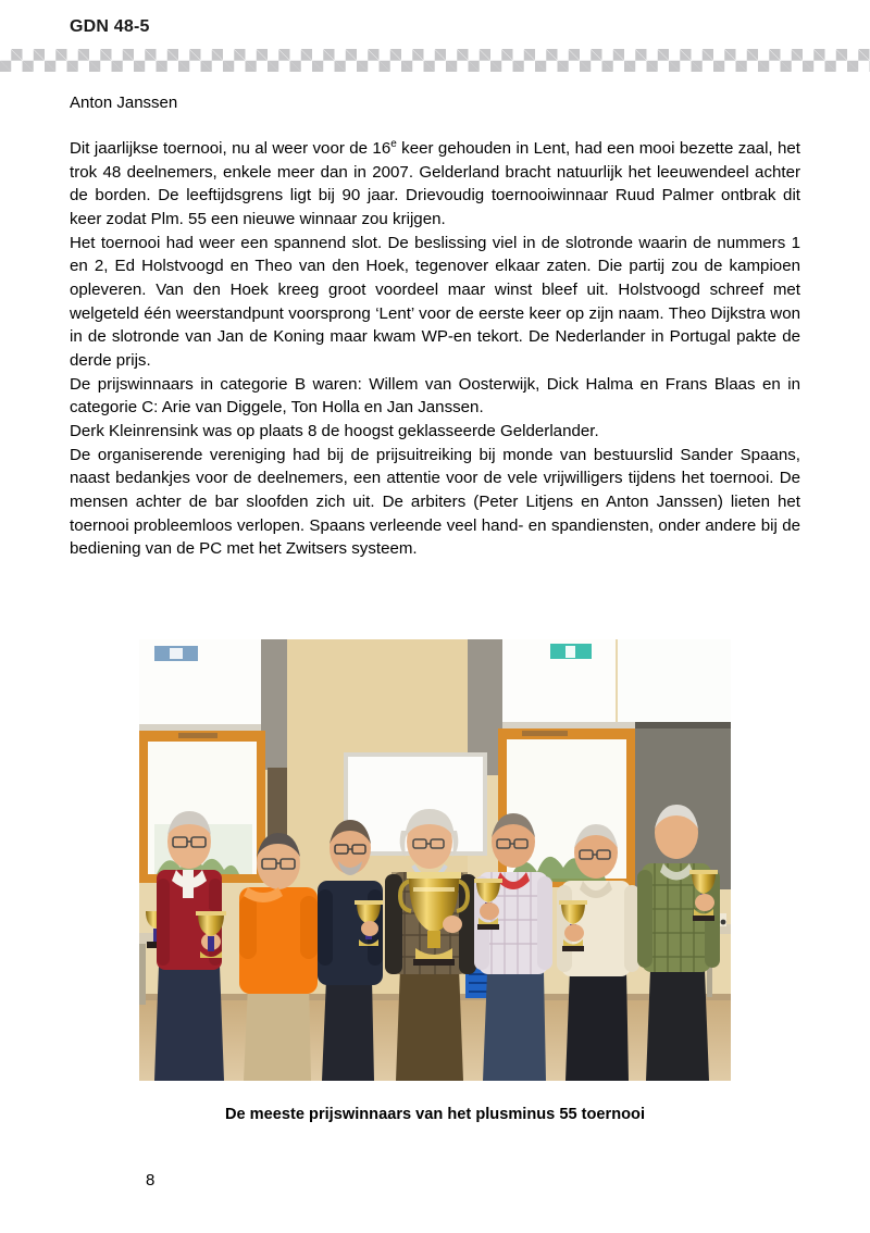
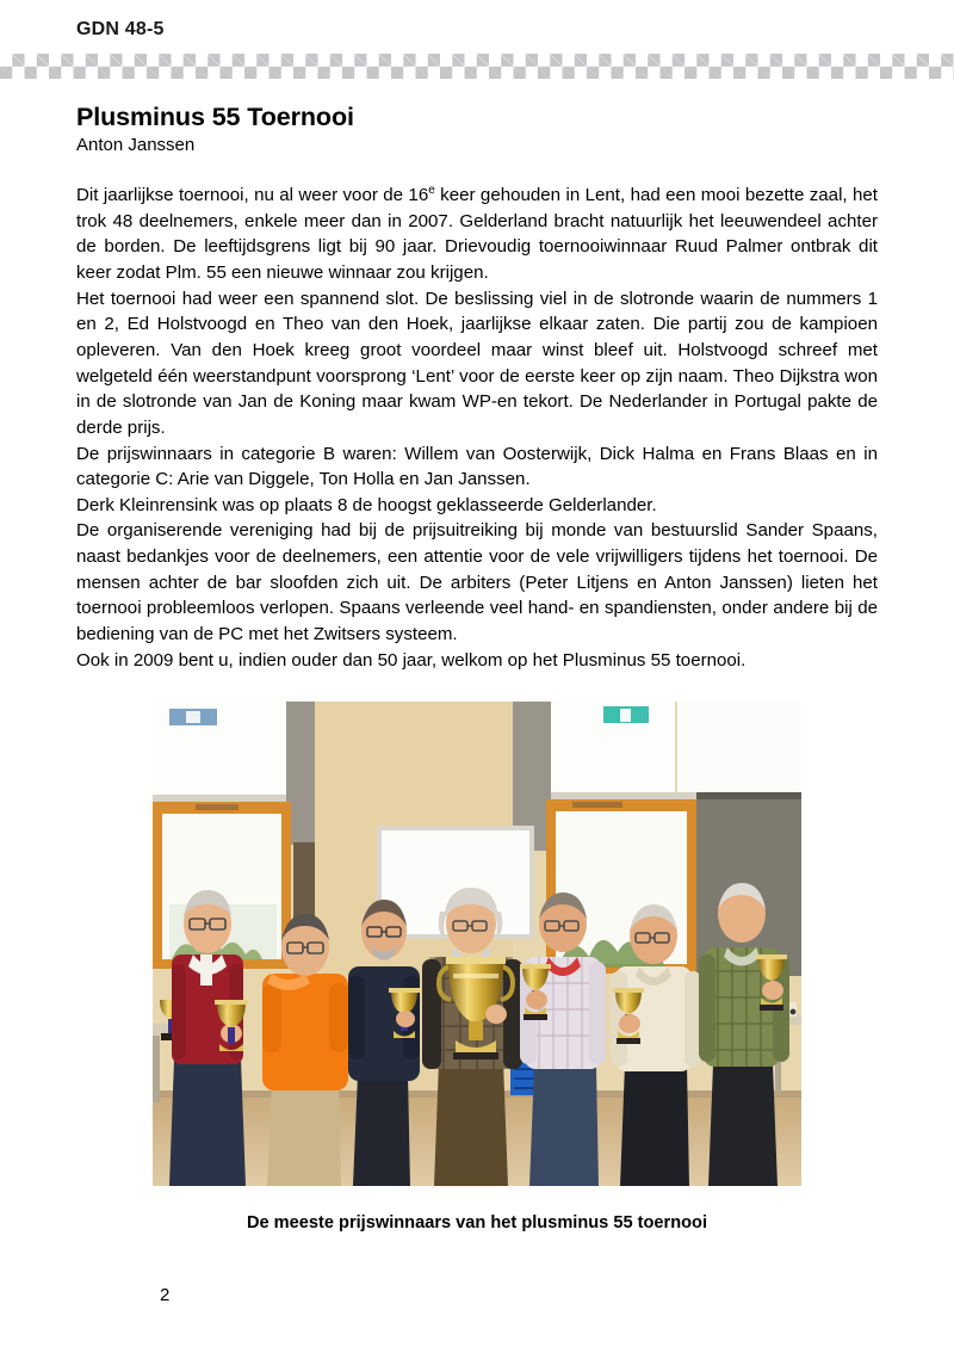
  GDN 48-5
+ Plusminus 55 Toernooi
  Anton Janssen
  Dit jaarlijkse toernooi, nu al weer voor de 16e keer gehouden in Lent, had een mooi bezette zaal, het trok 48 deelnemers, enkele meer dan in 2007. Gelderland bracht natuurlijk het leeuwendeel achter de borden. De leeftijdsgrens ligt bij 90 jaar. Drievoudig toernooiwinnaar Ruud Palmer ontbrak dit keer zodat Plm. 55 een nieuwe winnaar zou krijgen.
- Het toernooi had weer een spannend slot. De beslissing viel in de slotronde waarin de nummers 1 en 2, Ed Holstvoogd en Theo van den Hoek, tegenover elkaar zaten. Die partij zou de kampioen opleveren. Van den Hoek kreeg groot voordeel maar winst bleef uit. Holstvoogd schreef met welgeteld één weerstandpunt voorsprong ‘Lent’ voor de eerste keer op zijn naam. Theo Dijkstra won in de slotronde van Jan de Koning maar kwam WP-en tekort. De Nederlander in Portugal pakte de derde prijs.
+ Het toernooi had weer een spannend slot. De beslissing viel in de slotronde waarin de nummers 1 en 2, Ed Holstvoogd en Theo van den Hoek, jaarlijkse elkaar zaten. Die partij zou de kampioen opleveren. Van den Hoek kreeg groot voordeel maar winst bleef uit. Holstvoogd schreef met welgeteld één weerstandpunt voorsprong ‘Lent’ voor de eerste keer op zijn naam. Theo Dijkstra won in de slotronde van Jan de Koning maar kwam WP-en tekort. De Nederlander in Portugal pakte de derde prijs.
  De prijswinnaars in categorie B waren: Willem van Oosterwijk, Dick Halma en Frans Blaas en in categorie C: Arie van Diggele, Ton Holla en Jan Janssen.
  Derk Kleinrensink was op plaats 8 de hoogst geklasseerde Gelderlander.
  De organiserende vereniging had bij de prijsuitreiking bij monde van bestuurslid Sander Spaans, naast bedankjes voor de deelnemers, een attentie voor de vele vrijwilligers tijdens het toernooi. De mensen achter de bar sloofden zich uit. De arbiters (Peter Litjens en Anton Janssen) lieten het toernooi probleemloos verlopen. Spaans verleende veel hand- en spandiensten, onder andere bij de bediening van de PC met het Zwitsers systeem.
+ Ook in 2009 bent u, indien ouder dan 50 jaar, welkom op het Plusminus 55 toernooi.
  De meeste prijswinnaars van het plusminus 55 toernooi
- 8
+ 2
